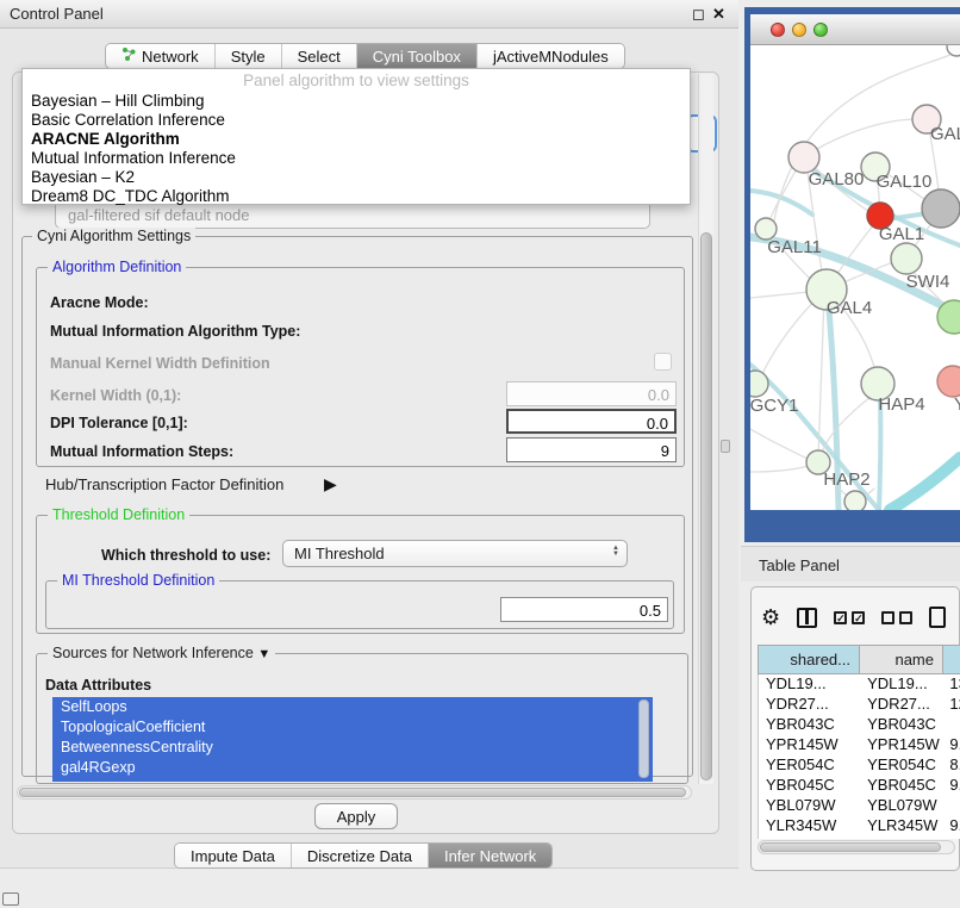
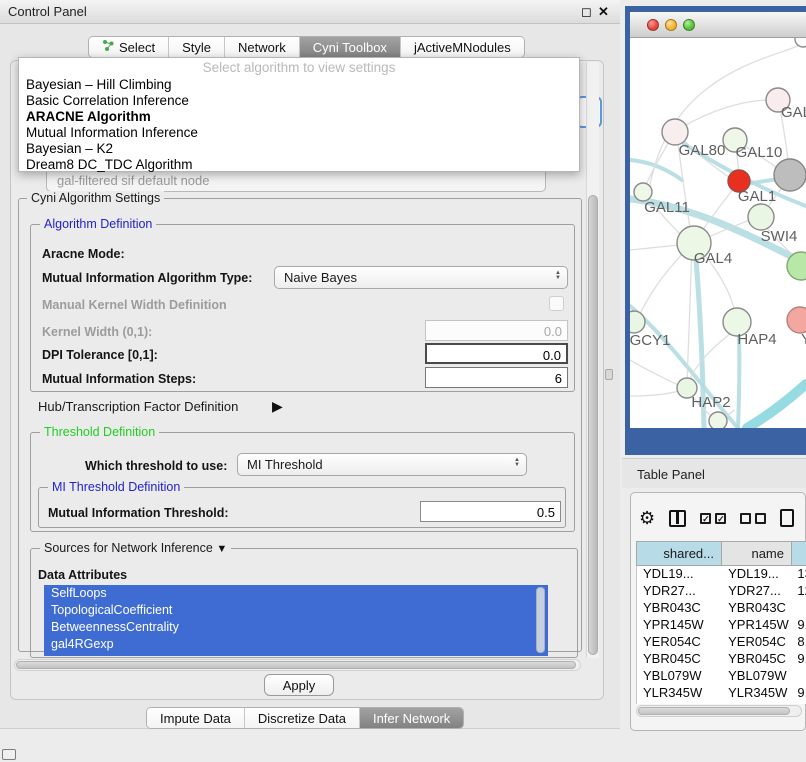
  Control Panel
  ◻
  ✕
- Network
+ Select
  Style
- Select
+ Network
  Cyni Toolbox
  jActiveMNodules
  gal-filtered sif default node
  Cyni Algorithm Settings
  Algorithm Definition
  Aracne Mode:
  Mutual Information Algorithm Type:
+ Naive Bayes
  Manual Kernel Width Definition
  Kernel Width (0,1):
  0.0
  DPI Tolerance [0,1]:
  0.0
  Mutual Information Steps:
- 9
+ 6
  Hub/Transcription Factor Definition
  ▶
  Threshold Definition
  Which threshold to use:
  MI Threshold
  MI Threshold Definition
+ Mutual Information Threshold:
  0.5
  Sources for Network Inference ▼
  Data Attributes
  SelfLoops
  TopologicalCoefficient
  BetweennessCentrality
  gal4RGexp
  Apply
  Impute Data
  Discretize Data
  Infer Network
- Panel algorithm to view settings
+ Select algorithm to view settings
  Bayesian – Hill Climbing
  Basic Correlation Inference
  ARACNE Algorithm
  Mutual Information Inference
  Bayesian – K2
  Dream8 DC_TDC Algorithm
  GAL80
  GAL10
  GAL11
  GAL1
  SWI4
  GAL4
  GCY1
  HAP4
  HAP2
  Table Panel
  ⚙
  ✓
  ✓
  shared...
  name
  YDL19...
  YDL19...
  YDR27...
  YDR27...
  YBR043C
  YBR043C
  YPR145W
  YPR145W
  YER054C
  YER054C
  YBR045C
  YBR045C
  YBL079W
  YBL079W
  YLR345W
  YLR345W
